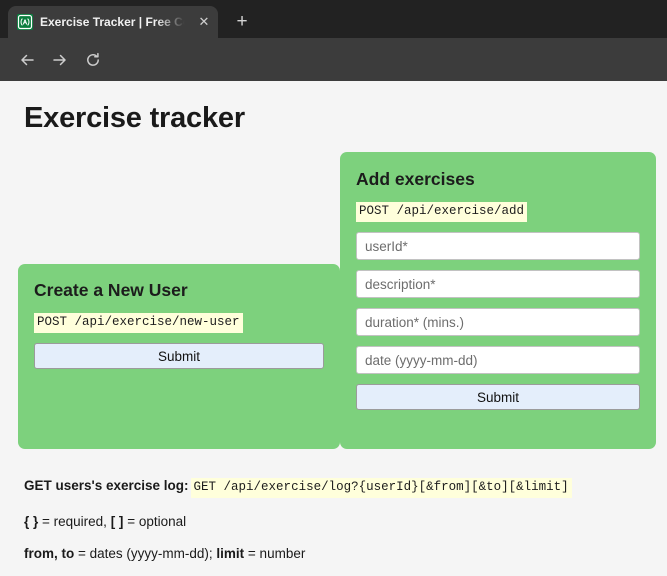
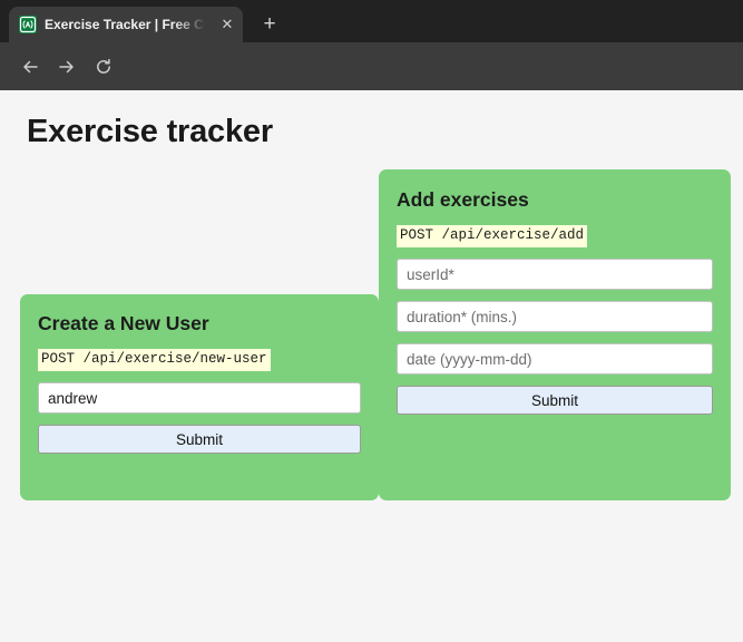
  Exercise Tracker | Free Co
  ✕
  +
  Exercise tracker
  Create a New User
  POST /api/exercise/new-user
+ andrew
  Submit
  Add exercises
  POST /api/exercise/add
  userId*
- description*
  duration* (mins.)
  date (yyyy-mm-dd)
  Submit
- GET users's exercise log: GET /api/exercise/log?{userId}[&from][&to][&limit]
- { } = required, [ ] = optional
- from, to = dates (yyyy-mm-dd); limit = number
